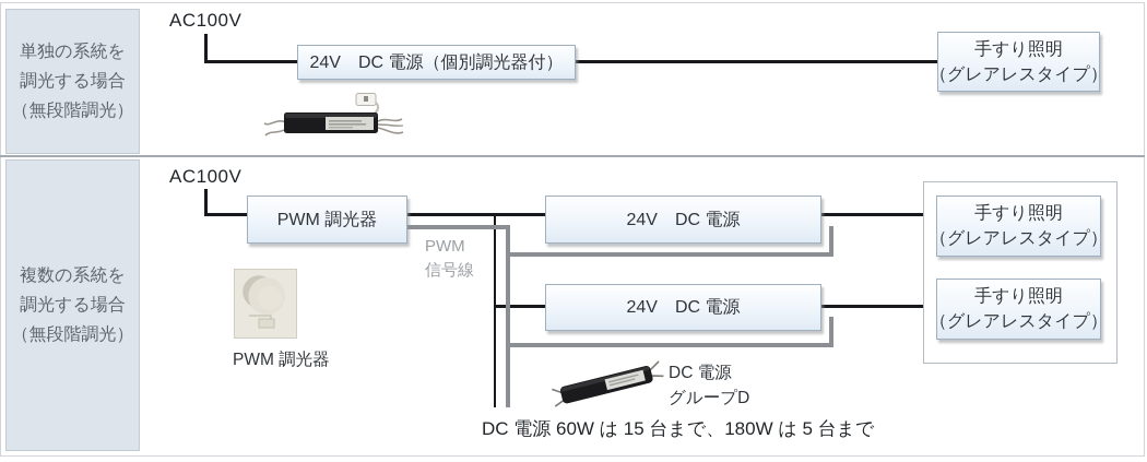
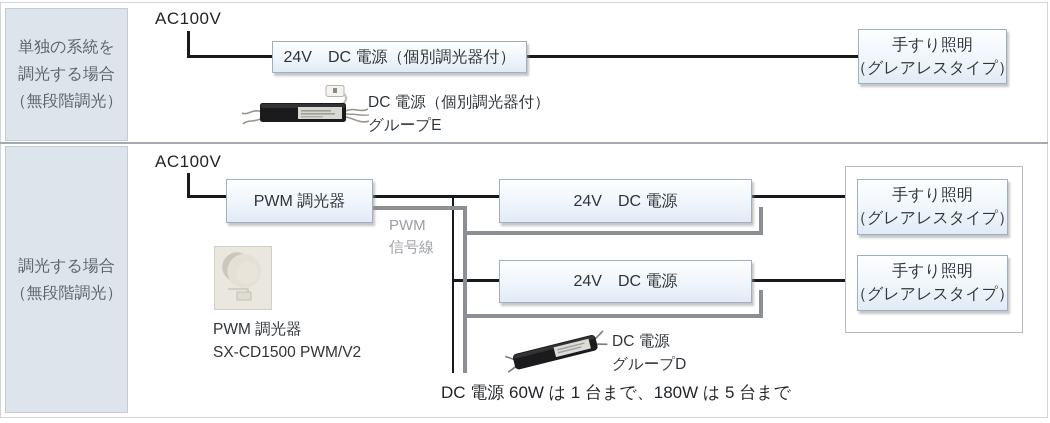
  単独の系統を
  調光する場合
  （無段階調光）
- 複数の系統を
  調光する場合
  （無段階調光）
  AC100V
  24V DC 電源（個別調光器付）
  手すり照明
  （グレアレスタイプ）
+ DC 電源（個別調光器付）
+ グループE
  AC100V
  PWM 調光器
  24V DC 電源
  24V DC 電源
  手すり照明
  （グレアレスタイプ）
  手すり照明
  （グレアレスタイプ）
  PWM
  信号線
  PWM 調光器
+ SX-CD1500 PWM/V2
  DC 電源
  グループD
- DC 電源 60W は 15 台まで、180W は 5 台まで
+ DC 電源 60W は 1 台まで、180W は 5 台まで
